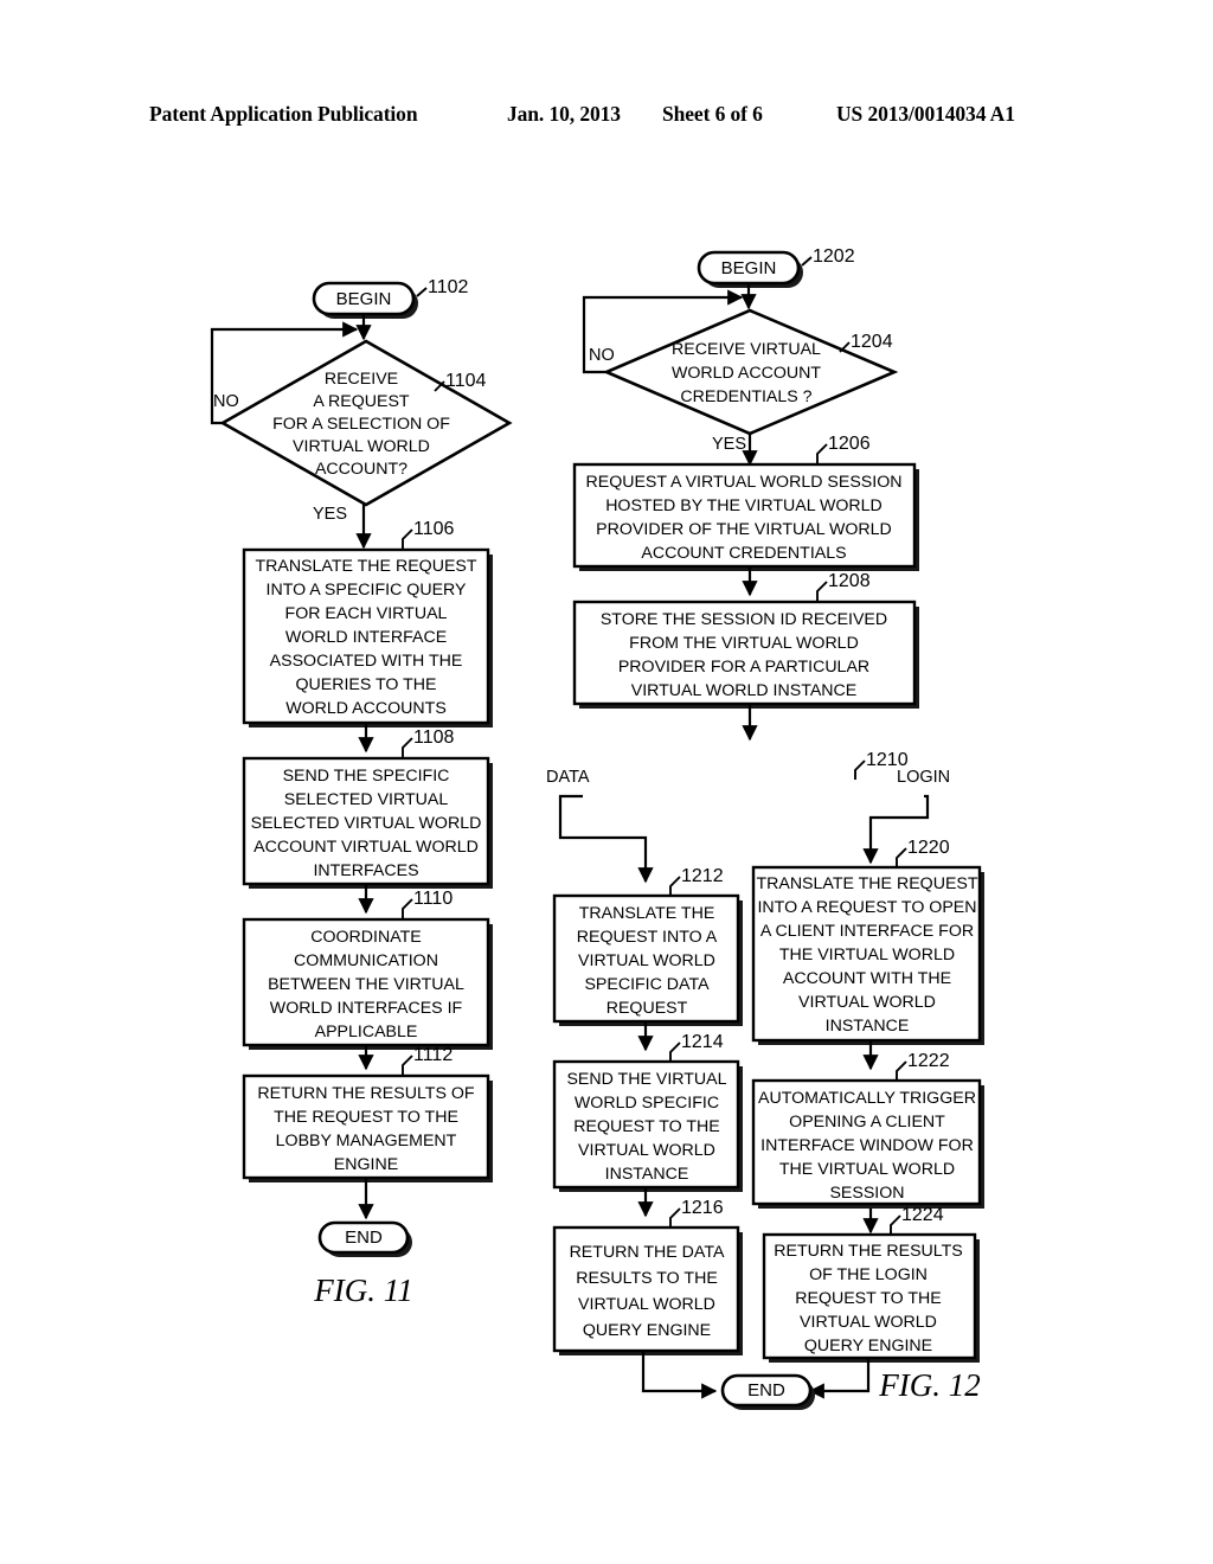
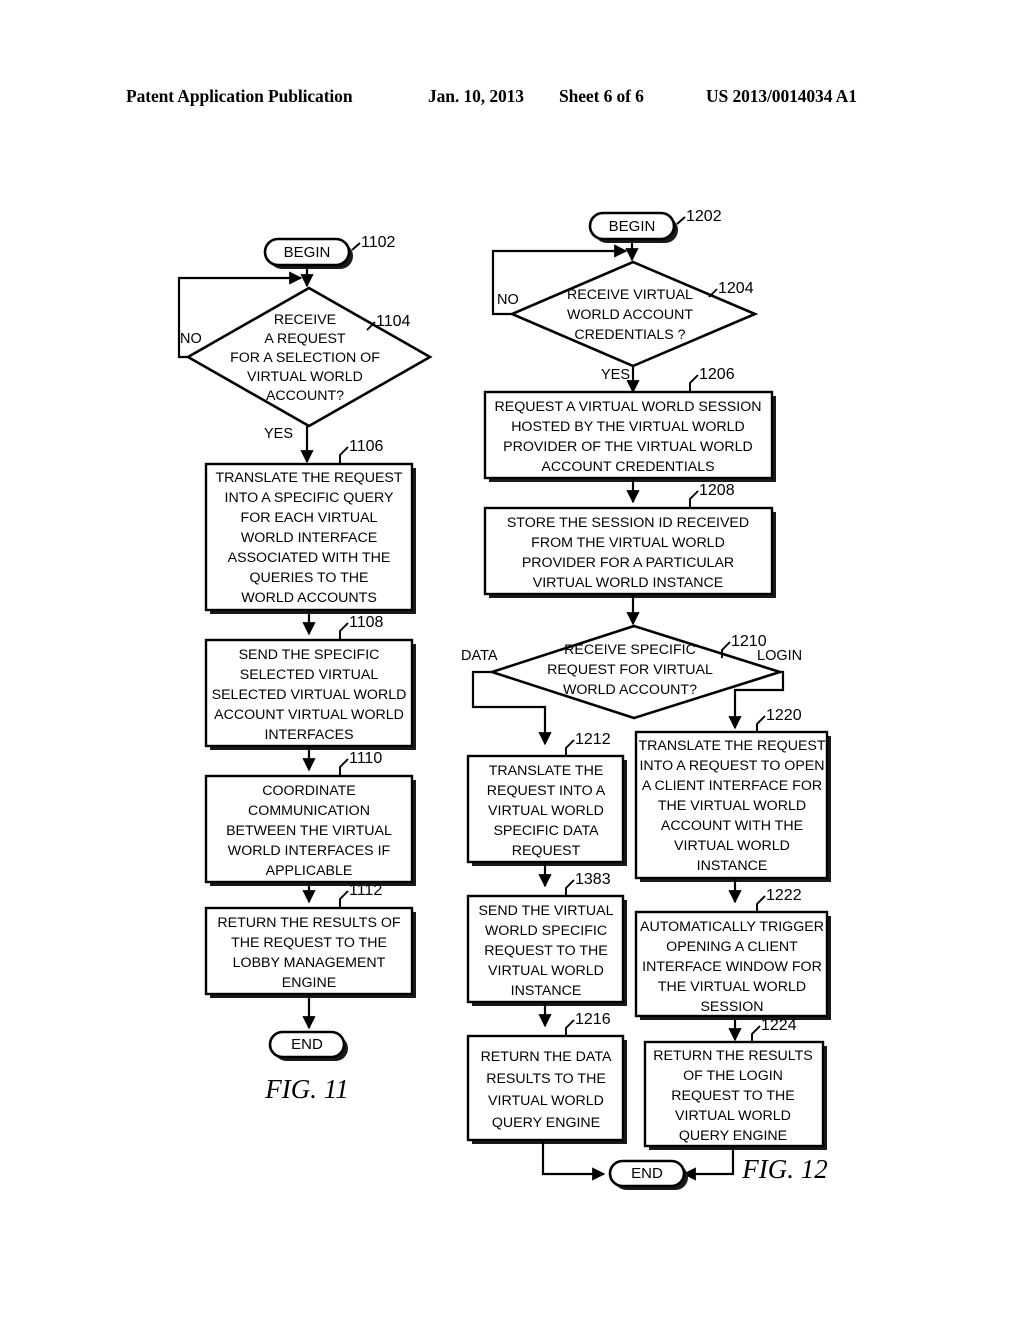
  Patent Application Publication
  Jan. 10, 2013
  Sheet 6 of 6
  US 2013/0014034 A1
  BEGIN
  1102
  NO
  RECEIVE
  A REQUEST
  FOR A SELECTION OF
  VIRTUAL WORLD
  ACCOUNT?
  1104
  YES
  TRANSLATE THE REQUEST
  INTO A SPECIFIC QUERY
  FOR EACH VIRTUAL
  WORLD INTERFACE
  ASSOCIATED WITH THE
  QUERIES TO THE
  WORLD ACCOUNTS
  1106
  SEND THE SPECIFIC
  SELECTED VIRTUAL
  SELECTED VIRTUAL WORLD
  ACCOUNT VIRTUAL WORLD
  INTERFACES
  1108
  COORDINATE
  COMMUNICATION
  BETWEEN THE VIRTUAL
  WORLD INTERFACES IF
  APPLICABLE
  1110
  RETURN THE RESULTS OF
  THE REQUEST TO THE
  LOBBY MANAGEMENT
  ENGINE
  1112
  END
  FIG. 11
  BEGIN
  1202
  NO
  RECEIVE VIRTUAL
  WORLD ACCOUNT
  CREDENTIALS ?
  1204
  YES
  REQUEST A VIRTUAL WORLD SESSION
  HOSTED BY THE VIRTUAL WORLD
  PROVIDER OF THE VIRTUAL WORLD
  ACCOUNT CREDENTIALS
  1206
  STORE THE SESSION ID RECEIVED
  FROM THE VIRTUAL WORLD
  PROVIDER FOR A PARTICULAR
  VIRTUAL WORLD INSTANCE
  1208
+ RECEIVE SPECIFIC
+ REQUEST FOR VIRTUAL
+ WORLD ACCOUNT?
  1210
  DATA
  LOGIN
  TRANSLATE THE
  REQUEST INTO A
  VIRTUAL WORLD
  SPECIFIC DATA
  REQUEST
  1212
  SEND THE VIRTUAL
  WORLD SPECIFIC
  REQUEST TO THE
  VIRTUAL WORLD
  INSTANCE
- 1214
+ 1383
  RETURN THE DATA
  RESULTS TO THE
  VIRTUAL WORLD
  QUERY ENGINE
  1216
  TRANSLATE THE REQUEST
  INTO A REQUEST TO OPEN
  A CLIENT INTERFACE FOR
  THE VIRTUAL WORLD
  ACCOUNT WITH THE
  VIRTUAL WORLD
  INSTANCE
  1220
  AUTOMATICALLY TRIGGER
  OPENING A CLIENT
  INTERFACE WINDOW FOR
  THE VIRTUAL WORLD
  SESSION
  1222
  RETURN THE RESULTS
  OF THE LOGIN
  REQUEST TO THE
  VIRTUAL WORLD
  QUERY ENGINE
  1224
  END
  FIG. 12
